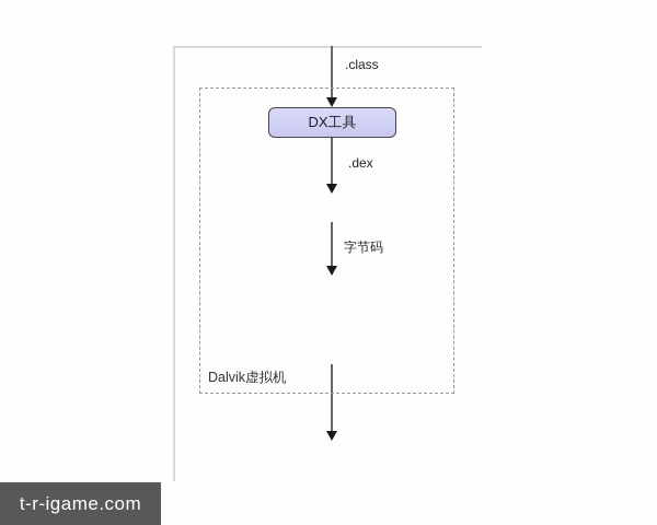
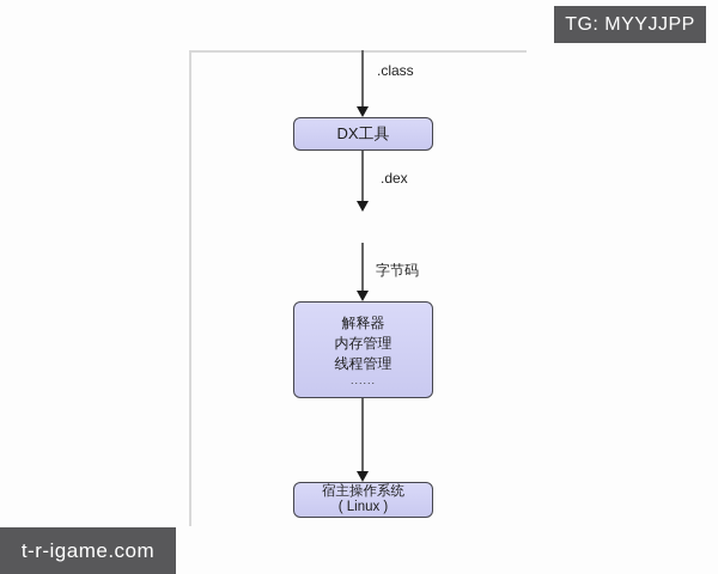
+ TG: MYYJJPP
  t-r-igame.com
  .class
  .dex
  字节码
- Dalvik虚拟机
  DX工具
+ 解释器
+ 内存管理
+ 线程管理
+ ......
+ 宿主操作系统
+ ( Linux )
